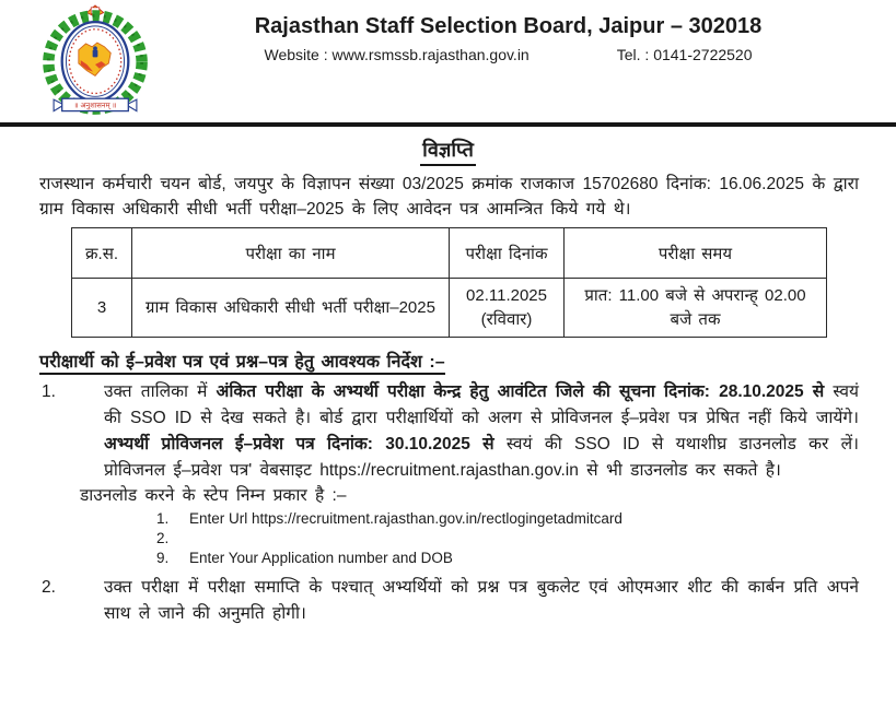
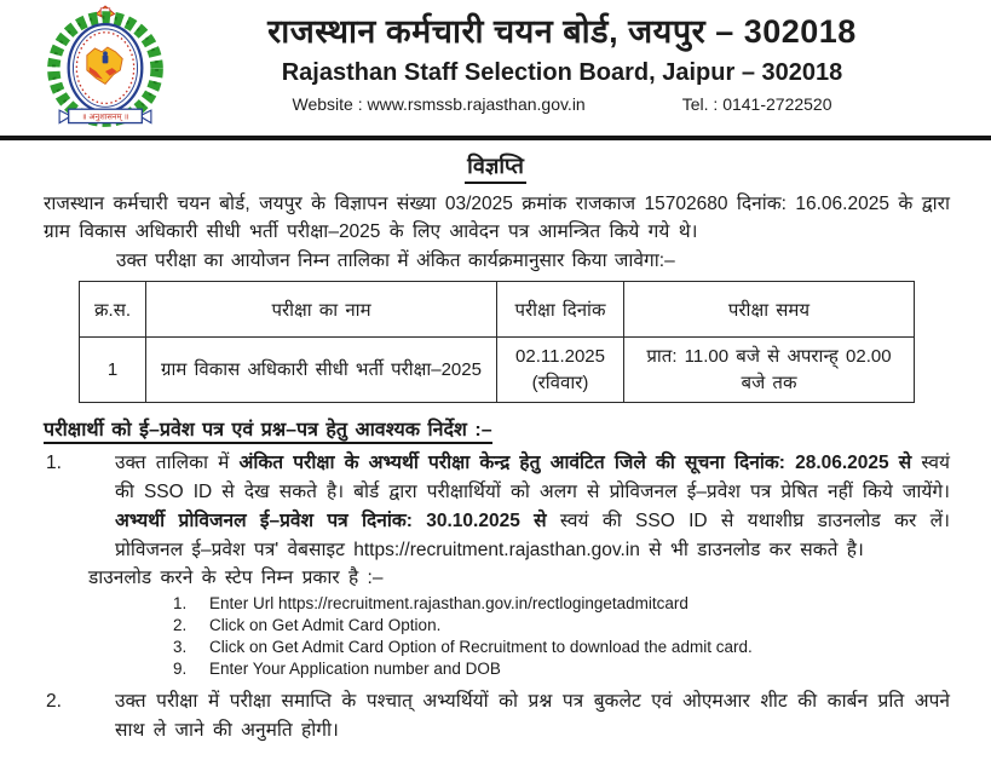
+ राजस्थान कर्मचारी चयन बोर्ड, जयपुर – 302018
  Rajasthan Staff Selection Board, Jaipur – 302018
  Website : www.rsmssb.rajasthan.gov.in
  Tel. : 0141-2722520
  विज्ञप्ति
  राजस्थान कर्मचारी चयन बोर्ड, जयपुर के विज्ञापन संख्या 03/2025 क्रमांक राजकाज 15702680 दिनांक: 16.06.2025 के द्वारा ग्राम विकास अधिकारी सीधी भर्ती परीक्षा–2025 के लिए आवेदन पत्र आमन्त्रित किये गये थे।
+ उक्त परीक्षा का आयोजन निम्न तालिका में अंकित कार्यक्रमानुसार किया जावेगा:–
  क्र.स.	परीक्षा का नाम	परीक्षा दिनांक	परीक्षा समय
- 3	ग्राम विकास अधिकारी सीधी भर्ती परीक्षा–2025	02.11.2025 (रविवार)	प्रात: 11.00 बजे से अपरान्ह् 02.00 बजे तक
+ 1	ग्राम विकास अधिकारी सीधी भर्ती परीक्षा–2025	02.11.2025 (रविवार)	प्रात: 11.00 बजे से अपरान्ह् 02.00 बजे तक
  परीक्षार्थी को ई–प्रवेश पत्र एवं प्रश्न–पत्र हेतु आवश्यक निर्देश :–
  1.
- उक्त तालिका में अंकित परीक्षा के अभ्यर्थी परीक्षा केन्द्र हेतु आवंटित जिले की सूचना दिनांक: 28.10.2025 से स्वयं की SSO ID से देख सकते है। बोर्ड द्वारा परीक्षार्थियों को अलग से प्रोविजनल ई–प्रवेश पत्र प्रेषित नहीं किये जायेंगे। अभ्यर्थी प्रोविजनल ई–प्रवेश पत्र दिनांक: 30.10.2025 से स्वयं की SSO ID से यथाशीघ्र डाउनलोड कर लें। प्रोविजनल ई–प्रवेश पत्र' वेबसाइट https://recruitment.rajasthan.gov.in से भी डाउनलोड कर सकते है।
+ उक्त तालिका में अंकित परीक्षा के अभ्यर्थी परीक्षा केन्द्र हेतु आवंटित जिले की सूचना दिनांक: 28.06.2025 से स्वयं की SSO ID से देख सकते है। बोर्ड द्वारा परीक्षार्थियों को अलग से प्रोविजनल ई–प्रवेश पत्र प्रेषित नहीं किये जायेंगे। अभ्यर्थी प्रोविजनल ई–प्रवेश पत्र दिनांक: 30.10.2025 से स्वयं की SSO ID से यथाशीघ्र डाउनलोड कर लें। प्रोविजनल ई–प्रवेश पत्र' वेबसाइट https://recruitment.rajasthan.gov.in से भी डाउनलोड कर सकते है।
  डाउनलोड करने के स्टेप निम्न प्रकार है :–
  1.
  Enter Url https://recruitment.rajasthan.gov.in/rectlogingetadmitcard
  2.
+ Click on Get Admit Card Option.
+ 3.
+ Click on Get Admit Card Option of Recruitment to download the admit card.
  9.
  Enter Your Application number and DOB
  2.
  उक्त परीक्षा में परीक्षा समाप्ति के पश्चात् अभ्यर्थियों को प्रश्न पत्र बुकलेट एवं ओएमआर शीट की कार्बन प्रति अपने साथ ले जाने की अनुमति होगी।
